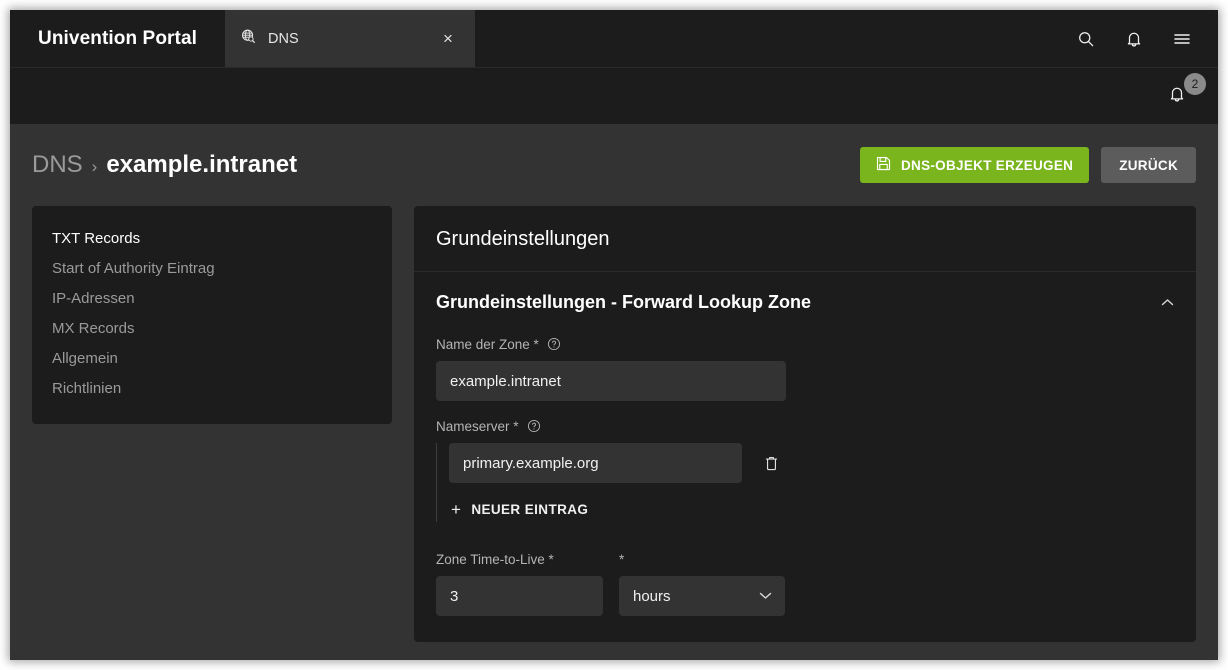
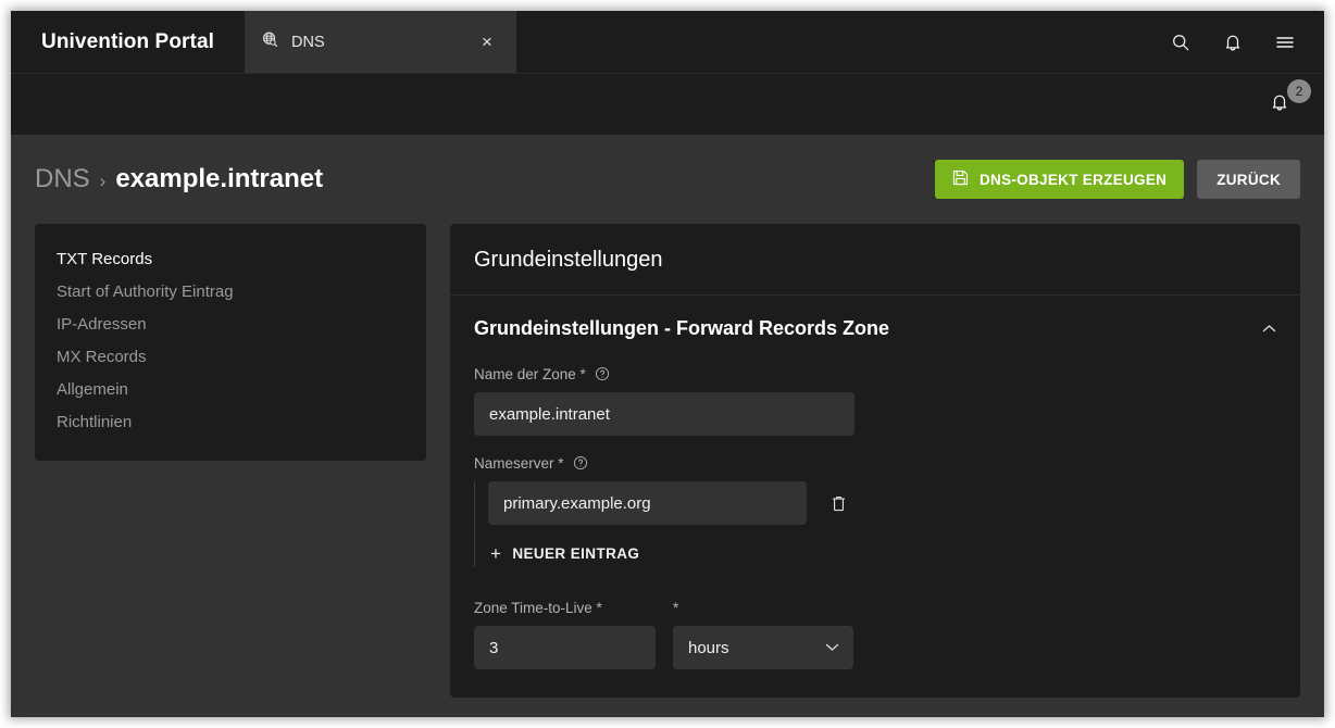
  Univention Portal
  DNS
  ×
  2
  DNS
  ›
  example.intranet
  DNS-OBJEKT ERZEUGEN
  ZURÜCK
  TXT Records
  Start of Authority Eintrag
  IP-Adressen
  MX Records
  Allgemein
  Richtlinien
  Grundeinstellungen
- Grundeinstellungen - Forward Lookup Zone
+ Grundeinstellungen - Forward Records Zone
  Name der Zone *
  example.intranet
  Nameserver *
  primary.example.org
  +
  NEUER EINTRAG
  Zone Time-to-Live *
  3
  *
  hours
